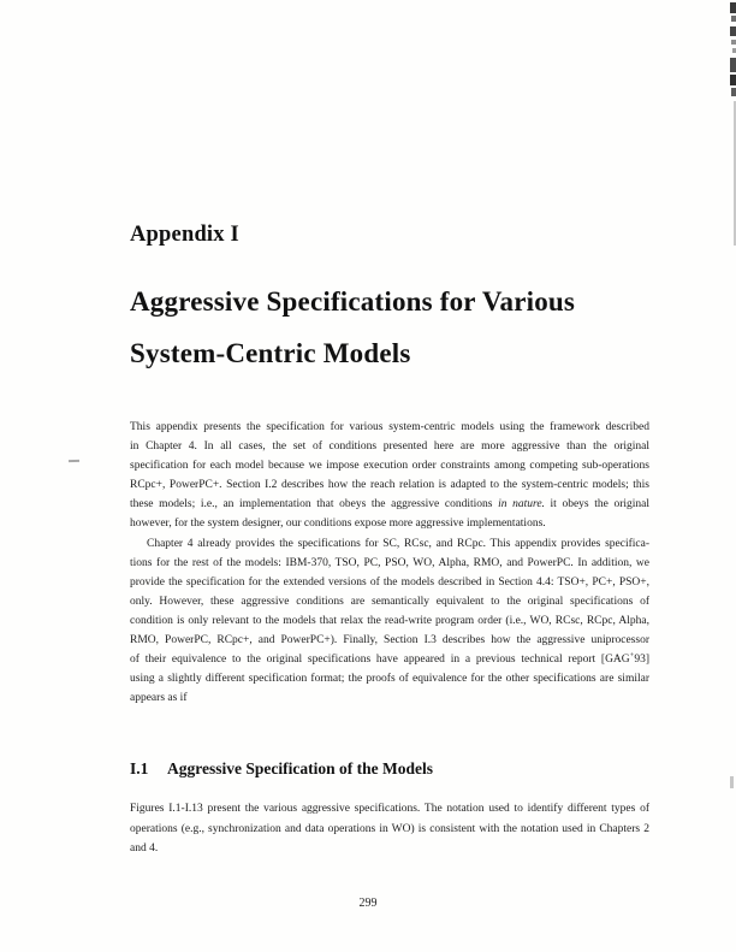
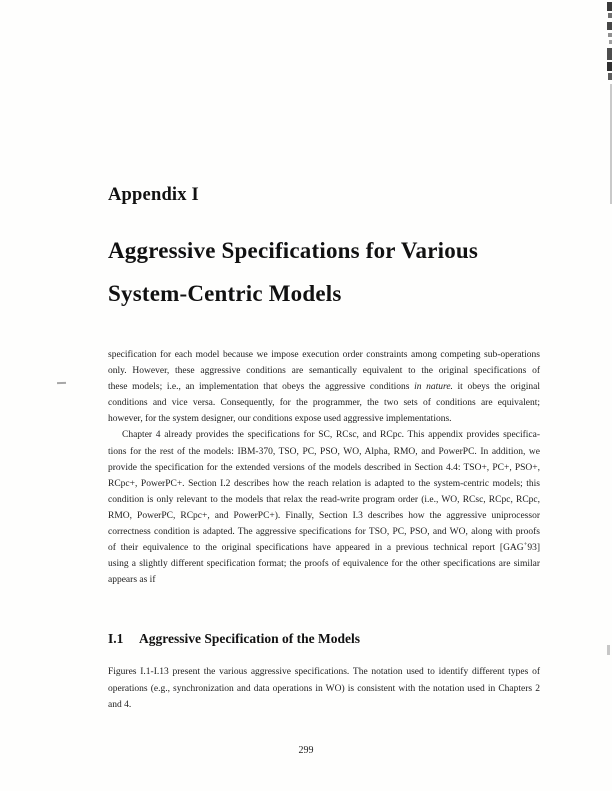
  Appendix I
  Aggressive Specifications for Various
  System-Centric Models
- This appendix presents the specification for various system-centric models using the framework described
- in Chapter 4. In all cases, the set of conditions presented here are more aggressive than the original
  specification for each model because we impose execution order constraints among competing sub-operations
- RCpc+, PowerPC+. Section I.2 describes how the reach relation is adapted to the system-centric models; this
+ only. However, these aggressive conditions are semantically equivalent to the original specifications of
  these models; i.e., an implementation that obeys the aggressive conditions in nature. it obeys the original
+ conditions and vice versa. Consequently, for the programmer, the two sets of conditions are equivalent;
- however, for the system designer, our conditions expose more aggressive implementations.
+ however, for the system designer, our conditions expose used aggressive implementations.
  Chapter 4 already provides the specifications for SC, RCsc, and RCpc. This appendix provides specifica-
  tions for the rest of the models: IBM-370, TSO, PC, PSO, WO, Alpha, RMO, and PowerPC. In addition, we
  provide the specification for the extended versions of the models described in Section 4.4: TSO+, PC+, PSO+,
- only. However, these aggressive conditions are semantically equivalent to the original specifications of
+ RCpc+, PowerPC+. Section I.2 describes how the reach relation is adapted to the system-centric models; this
- condition is only relevant to the models that relax the read-write program order (i.e., WO, RCsc, RCpc, Alpha,
+ condition is only relevant to the models that relax the read-write program order (i.e., WO, RCsc, RCpc, RCpc,
  RMO, PowerPC, RCpc+, and PowerPC+). Finally, Section I.3 describes how the aggressive uniprocessor
+ correctness condition is adapted. The aggressive specifications for TSO, PC, PSO, and WO, along with proofs
  of their equivalence to the original specifications have appeared in a previous technical report [GAG 93]
  using a slightly different specification format; the proofs of equivalence for the other specifications are similar
  appears as if
  I.1 Aggressive Specification of the Models
  Figures I.1-I.13 present the various aggressive specifications. The notation used to identify different types of
  operations (e.g., synchronization and data operations in WO) is consistent with the notation used in Chapters 2
  and 4.
  299
